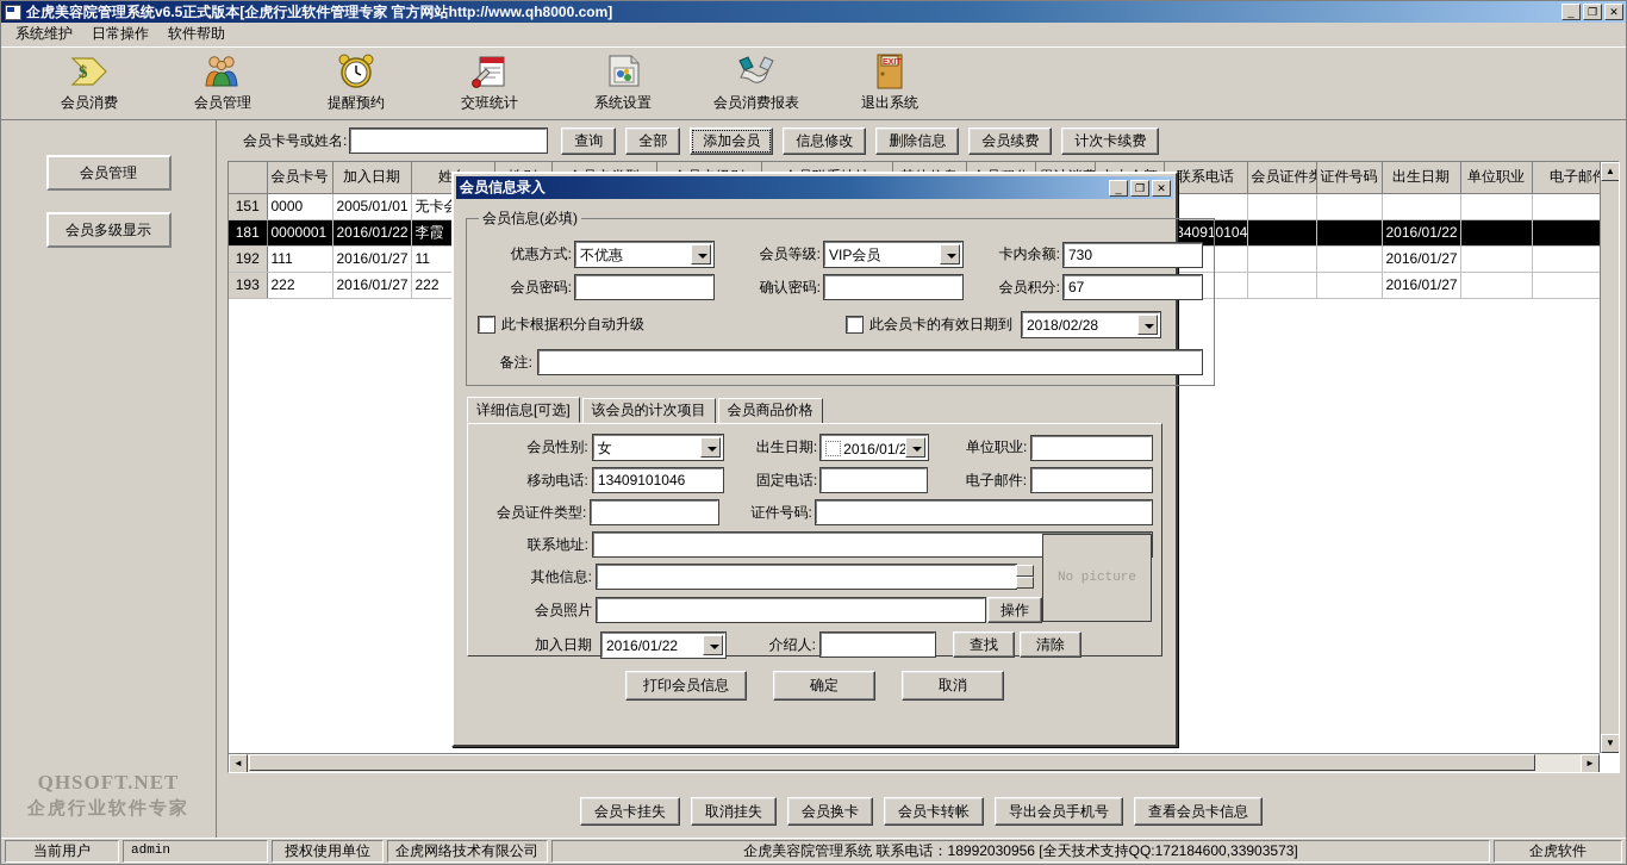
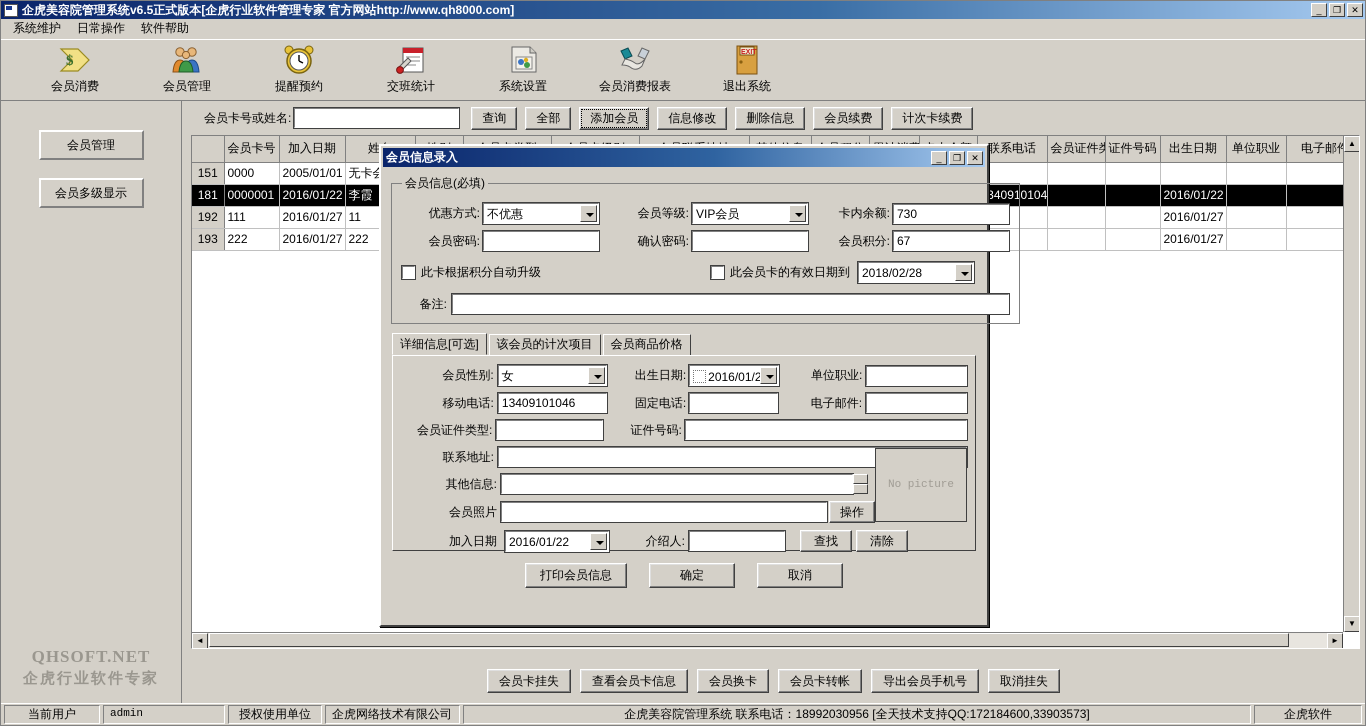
  企虎美容院管理系统v6.5正式版本[企虎行业软件管理专家 官方网站http://www.qh8000.com]
  _
  ❐
  ✕
  系统维护
  日常操作
  软件帮助
  $
  会员消费
  会员管理
  提醒预约
  交班统计
  系统设置
  会员消费报表
  退出系统
  会员管理
  会员多级显示
  QHSOFT.NET
  企虎行业软件专家
  会员卡号或姓名:
  查询
  全部
  添加会员
  信息修改
  删除信息
  会员续费
  计次卡续费
  151	0000	2005/01/01	无卡
  181	0000001	2016/01/22	李霞									340910104			2016/01/22
  192	111	2016/01/27	11												2016/01/27
  193	222	2016/01/27	222												2016/01/27
  ▲
  ▼
  ◄
  ►
  会员卡挂失
- 取消挂失
+ 查看会员卡信息
  会员换卡
  会员卡转帐
  导出会员手机号
- 查看会员卡信息
+ 取消挂失
  当前用户
  admin
  授权使用单位
  企虎网络技术有限公司
  企虎美容院管理系统 联系电话：18992030956 [全天技术支持QQ:172184600,33903573]
  企虎软件
  会员信息录入
  _
  ❐
  ✕
  会员信息(必填)
  优惠方式:
  不优惠
  会员等级:
  VIP会员
  卡内余额:
  730
  会员密码:
  确认密码:
  会员积分:
  67
  此卡根据积分自动升级
  此会员卡的有效日期到
  2018/02/28
  备注:
  详细信息[可选]
  该会员的计次项目
  会员商品价格
  会员性别:
  女
  出生日期:
  2016/01/2
  单位职业:
  移动电话:
  13409101046
  固定电话:
  电子邮件:
  会员证件类型:
  证件号码:
  联系地址:
  其他信息:
  会员照片
  操作
  加入日期
  2016/01/22
  介绍人:
  查找
  清除
  No picture
  打印会员信息
  确定
  取消
